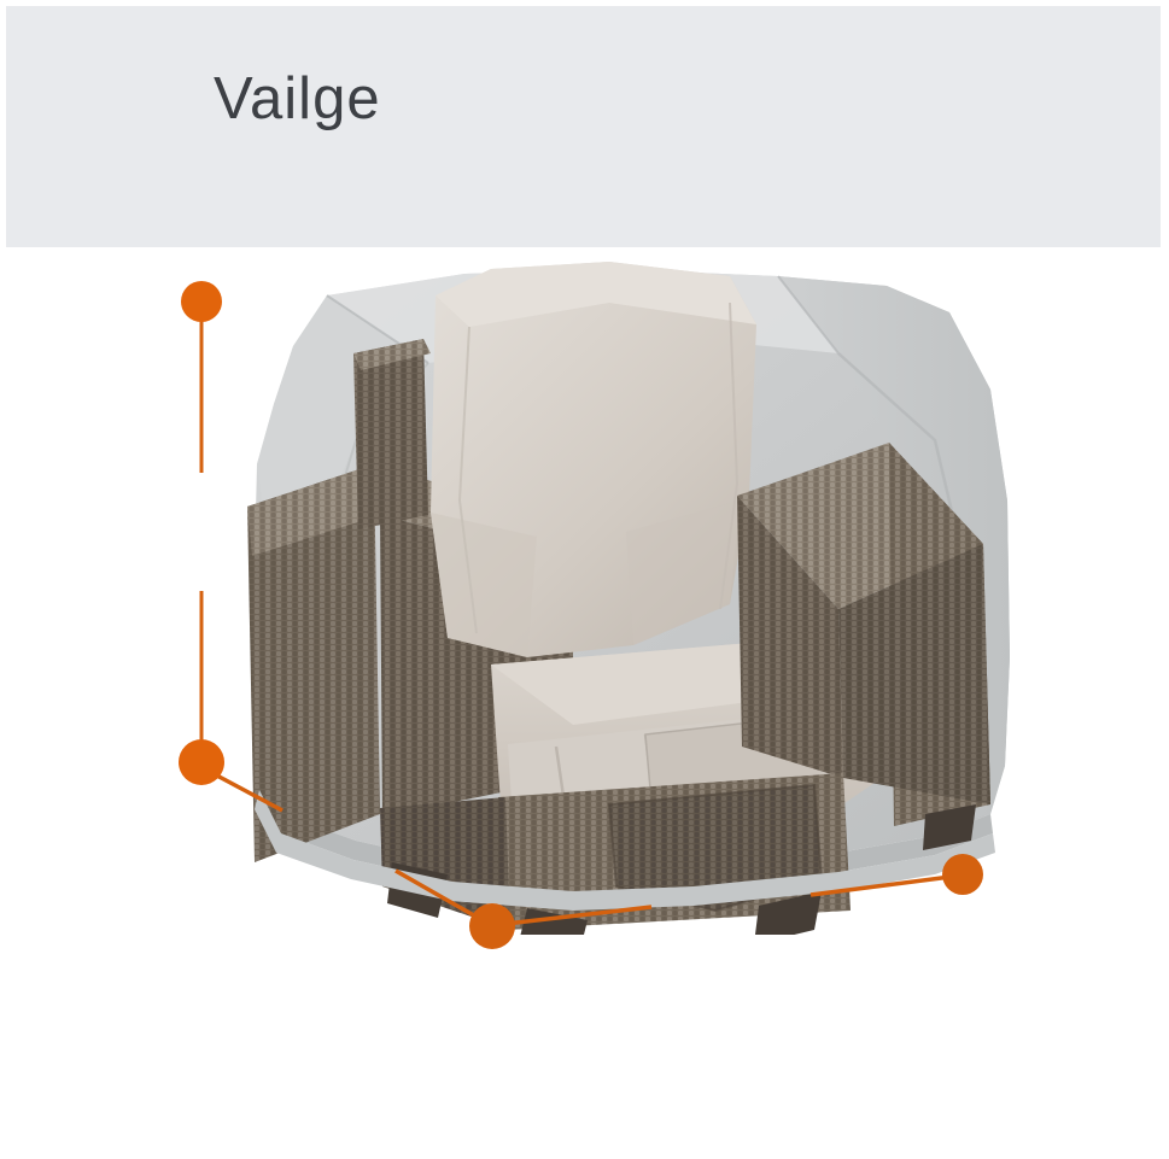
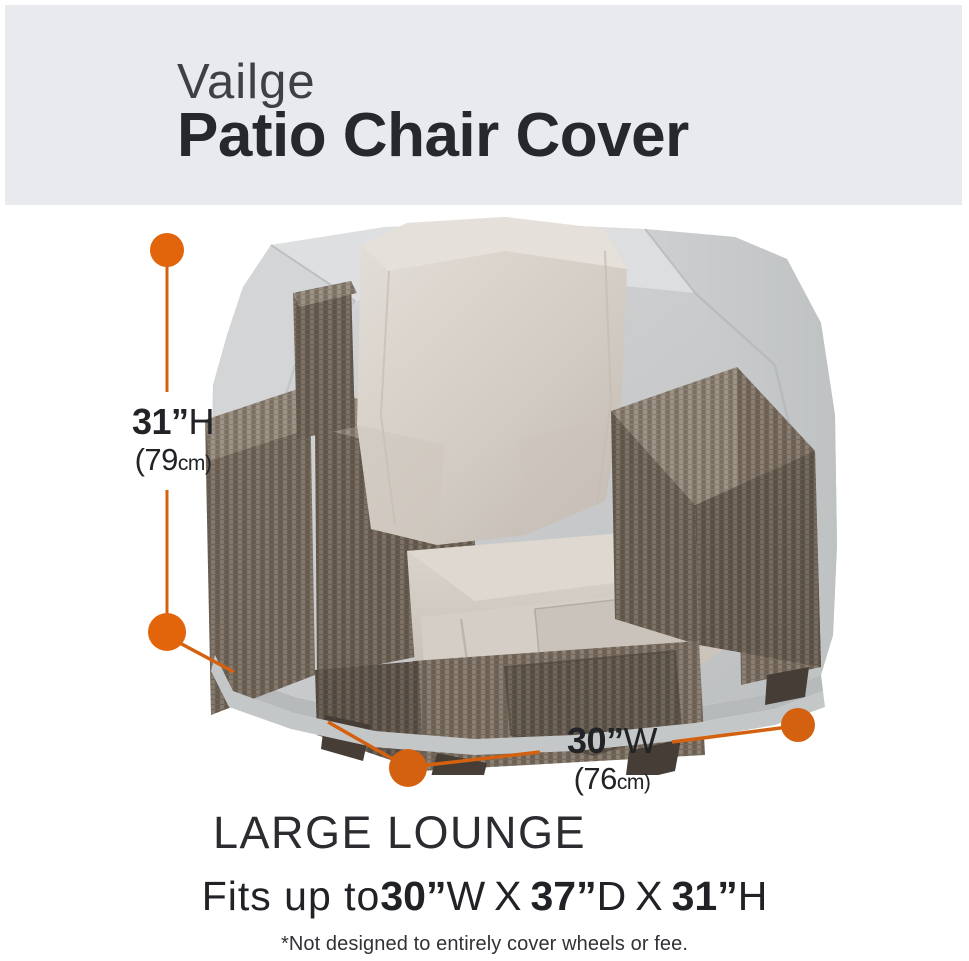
  Vailge
+ Patio Chair Cover
+ 31”H
+ (79cm)
+ 30”W
+ (76cm)
+ LARGE LOUNGE
+ Fits up to30”W X 37”D X 31”H
+ *Not designed to entirely cover wheels or fee.
